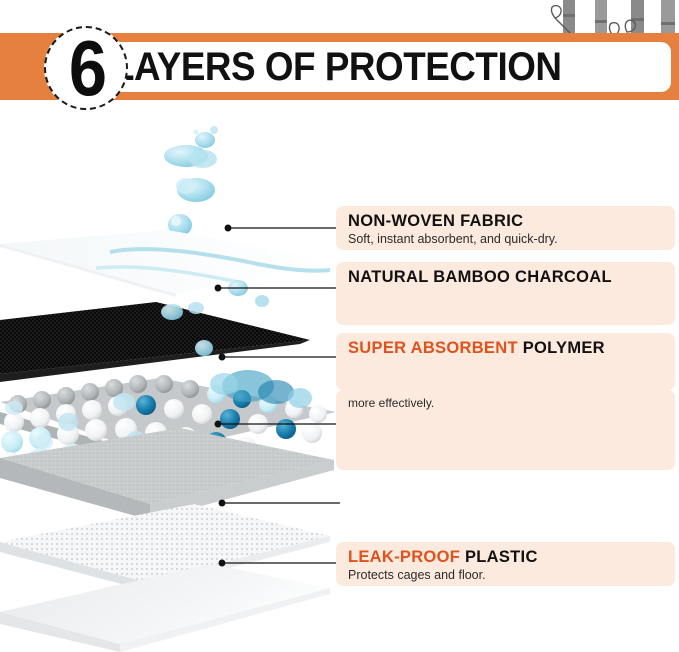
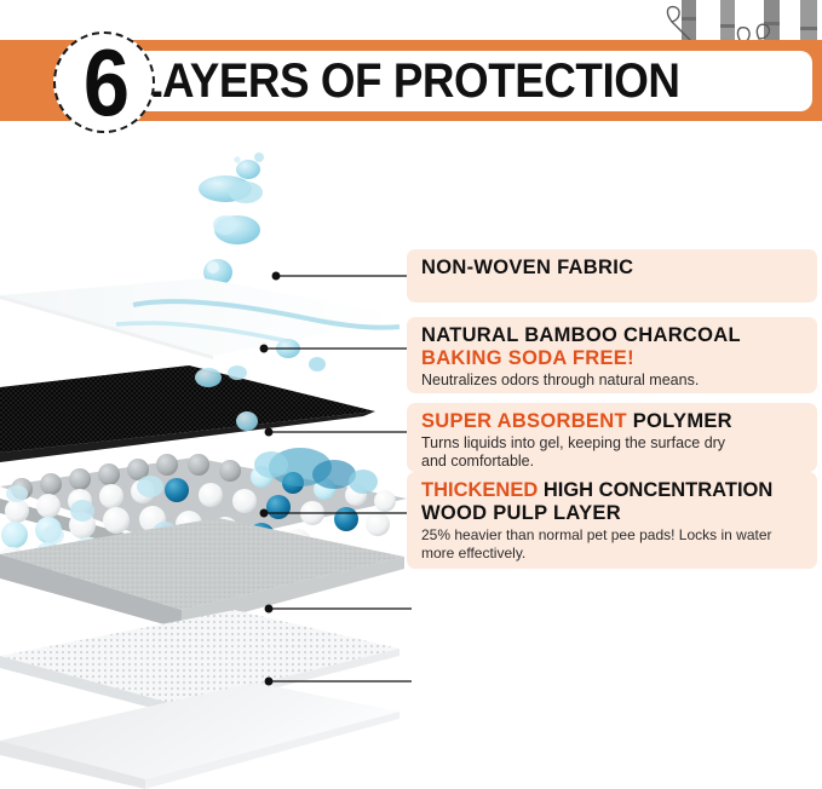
  AYERS OF PROTECTION
  6
  NON-WOVEN FABRIC
- Soft, instant absorbent, and quick-dry.
  NATURAL BAMBOO CHARCOAL
+ BAKING SODA FREE!
+ Neutralizes odors through natural means.
  SUPER ABSORBENT POLYMER
+ Turns liquids into gel, keeping the surface dry
+ and comfortable.
+ THICKENED HIGH CONCENTRATION
+ WOOD PULP LAYER
+ 25% heavier than normal pet pee pads! Locks in water
  more effectively.
- LEAK-PROOF PLASTIC
- Protects cages and floor.
